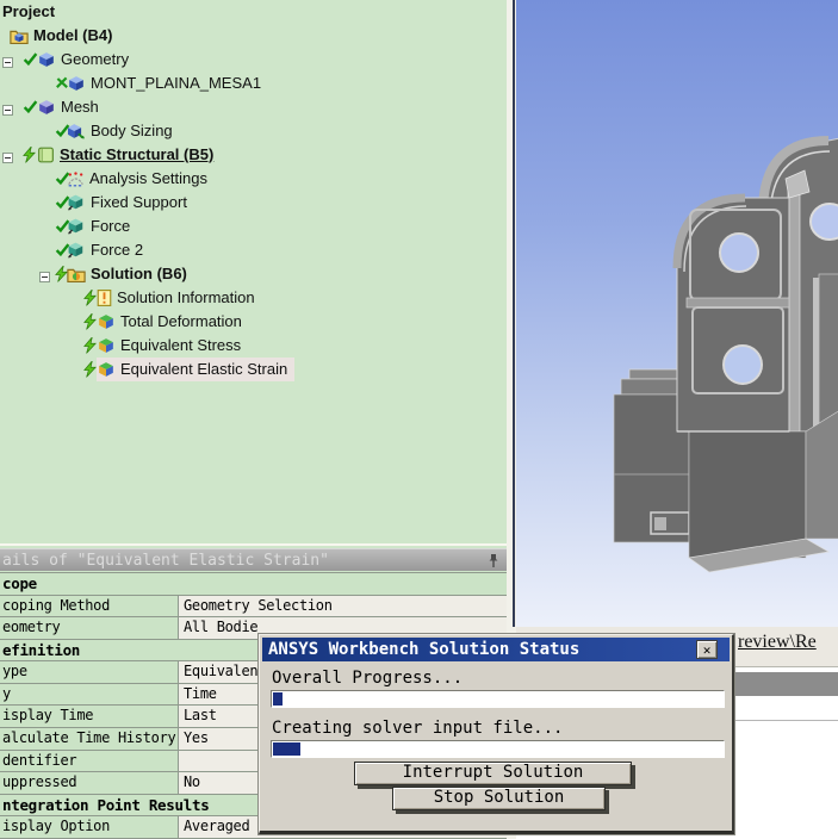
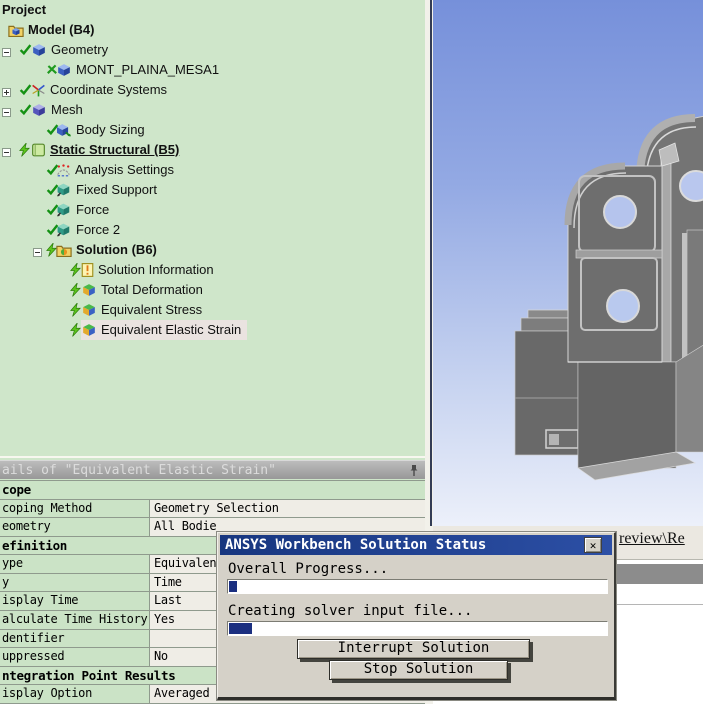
  Project
  Model (B4)
  Geometry
  MONT_PLAINA_MESA1
+ Coordinate Systems
  Mesh
  Body Sizing
  Static Structural (B5)
  Analysis Settings
  Fixed Support
  Force
  Force 2
  Solution (B6)
  Solution Information
  Total Deformation
  Equivalent Stress
  Equivalent Elastic Strain
  review\Re
  ails of "Equivalent Elastic Strain"
  cope
  coping Method
  Geometry Selection
  eometry
  All Bodie
  efinition
  ype
  Equivalen
  y
  Time
  isplay Time
  Last
  alculate Time History
  Yes
  dentifier
  uppressed
  No
  ntegration Point Results
  isplay Option
  Averaged
  ANSYS Workbench Solution Status
  ✕
  Overall Progress...
  Creating solver input file...
  Interrupt Solution
  Stop Solution
